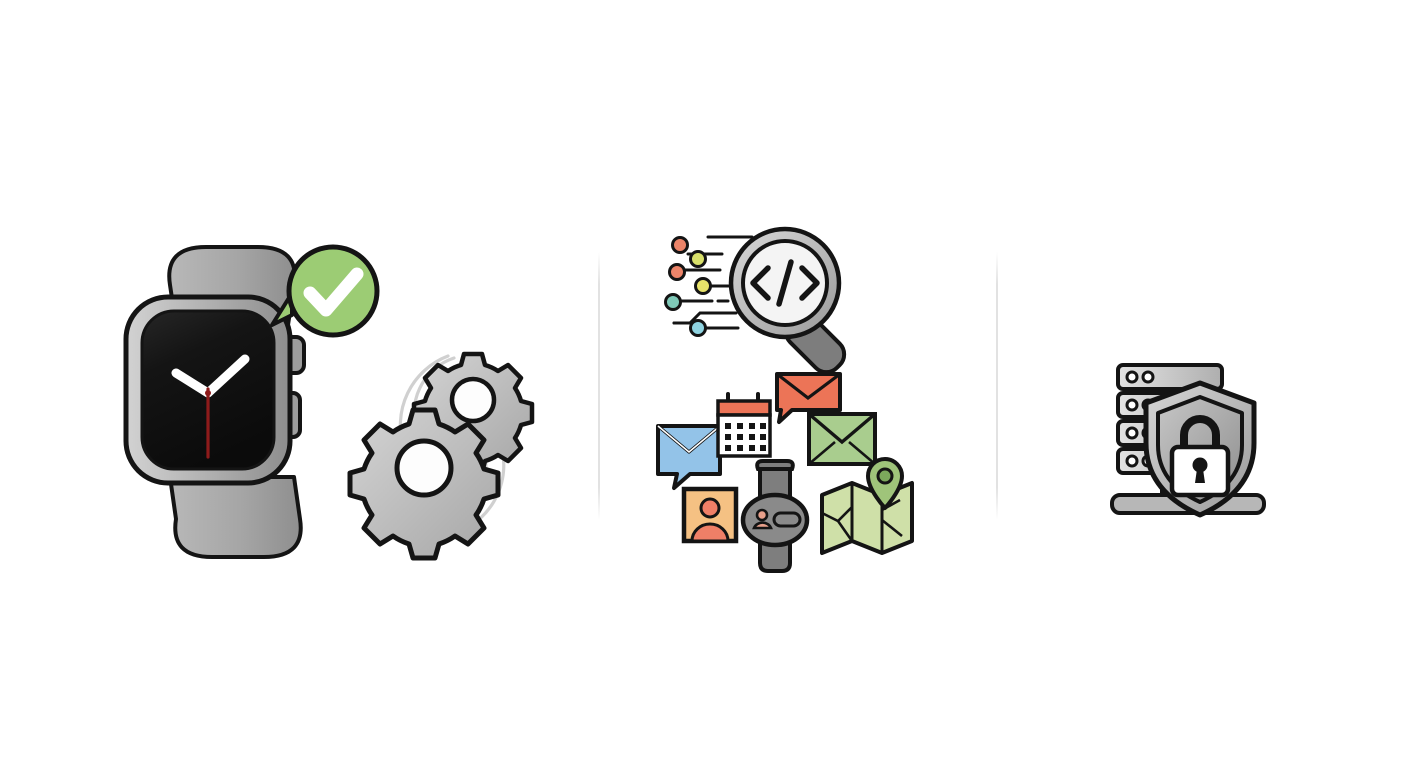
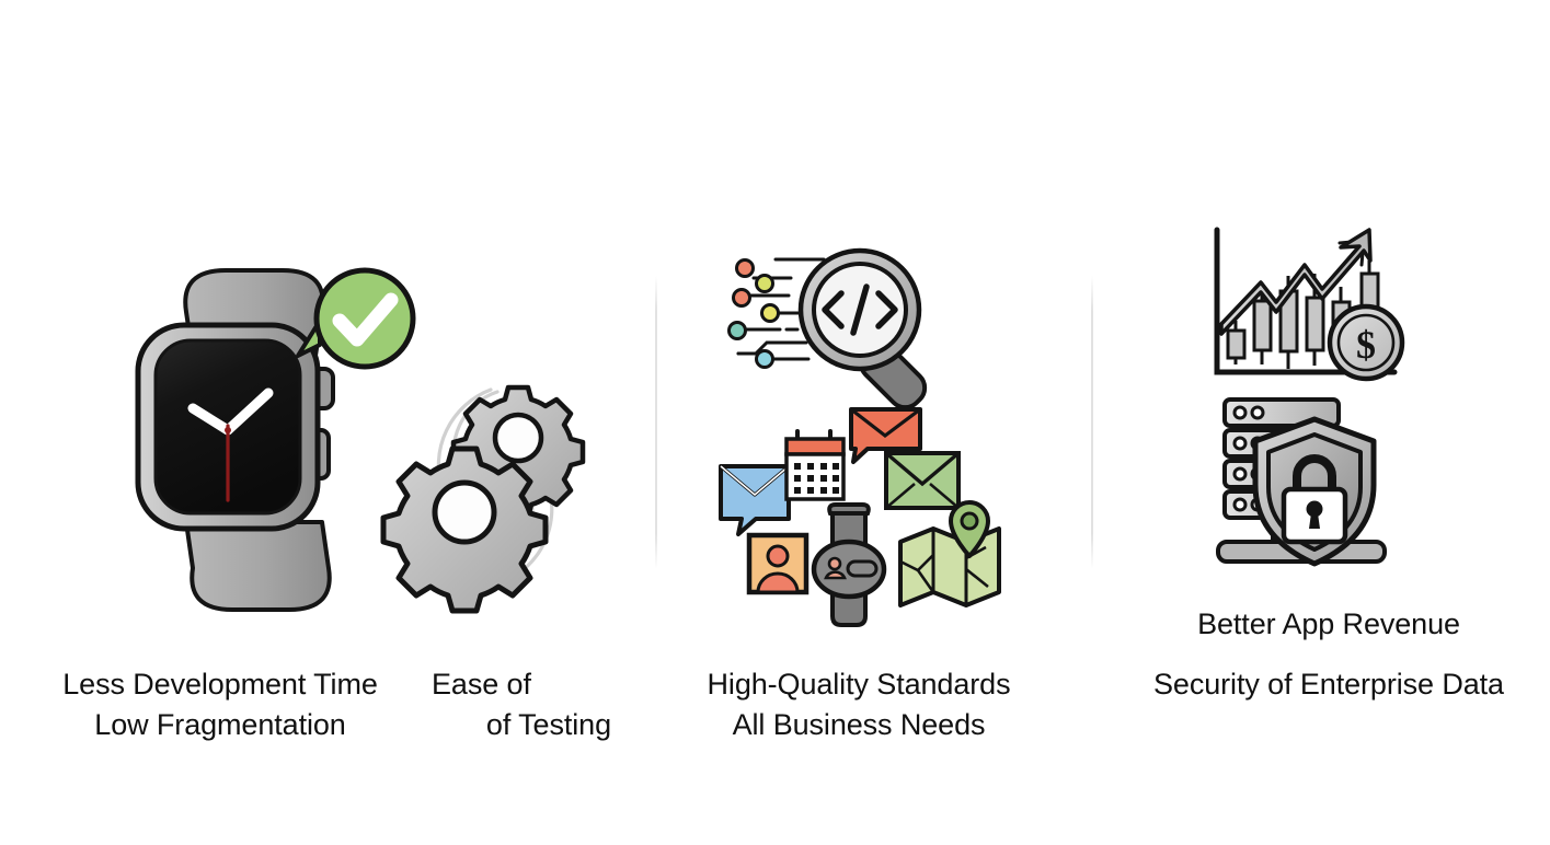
+ $
+ Less Development Time
+ Low Fragmentation
+ Ease of
+ of Testing
+ High-Quality Standards
+ All Business Needs
+ Better App Revenue
+ Security of Enterprise Data
